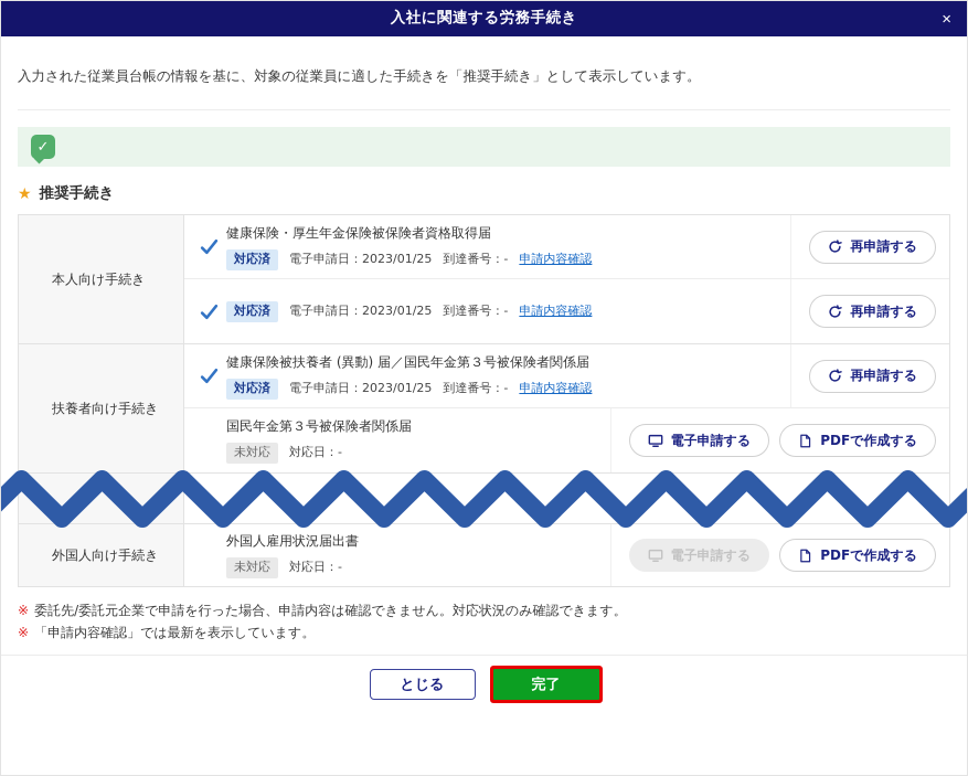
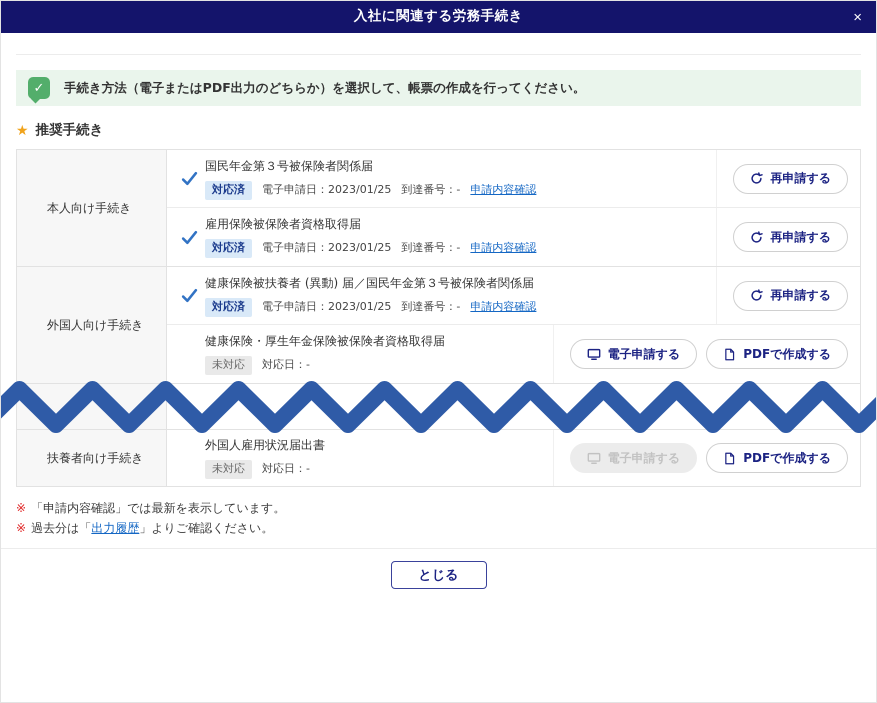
  入社に関連する労務手続き
  ×
- 入力された従業員台帳の情報を基に、対象の従業員に適した手続きを「推奨手続き」として表示しています。
  ✓
+ 手続き方法（電子またはPDF出力のどちらか）を選択して、帳票の作成を行ってください。
  ★
  推奨手続き
  本人向け手続き
- 健康保険・厚生年金保険被保険者資格取得届
+ 国民年金第３号被保険者関係届
  対応済
  電子申請日：2023/01/25
  到達番号：-
  申請内容確認
  再申請する
+ 雇用保険被保険者資格取得届
  対応済
  電子申請日：2023/01/25
  到達番号：-
  申請内容確認
  再申請する
- 扶養者向け手続き
+ 外国人向け手続き
  健康保険被扶養者 (異動) 届／国民年金第３号被保険者関係届
  対応済
  電子申請日：2023/01/25
  到達番号：-
  申請内容確認
  再申請する
- 国民年金第３号被保険者関係届
+ 健康保険・厚生年金保険被保険者資格取得届
  未対応
  対応日：-
  電子申請する
  PDFで作成する
- 外国人向け手続き
+ 扶養者向け手続き
  外国人雇用状況届出書
  未対応
  対応日：-
  電子申請する
  PDFで作成する
- ※ 委託先/委託元企業で申請を行った場合、申請内容は確認できません。対応状況のみ確認できます。
  ※ 「申請内容確認」では最新を表示しています。
+ ※ 過去分は「出力履歴」よりご確認ください。
  とじる
- 完了
